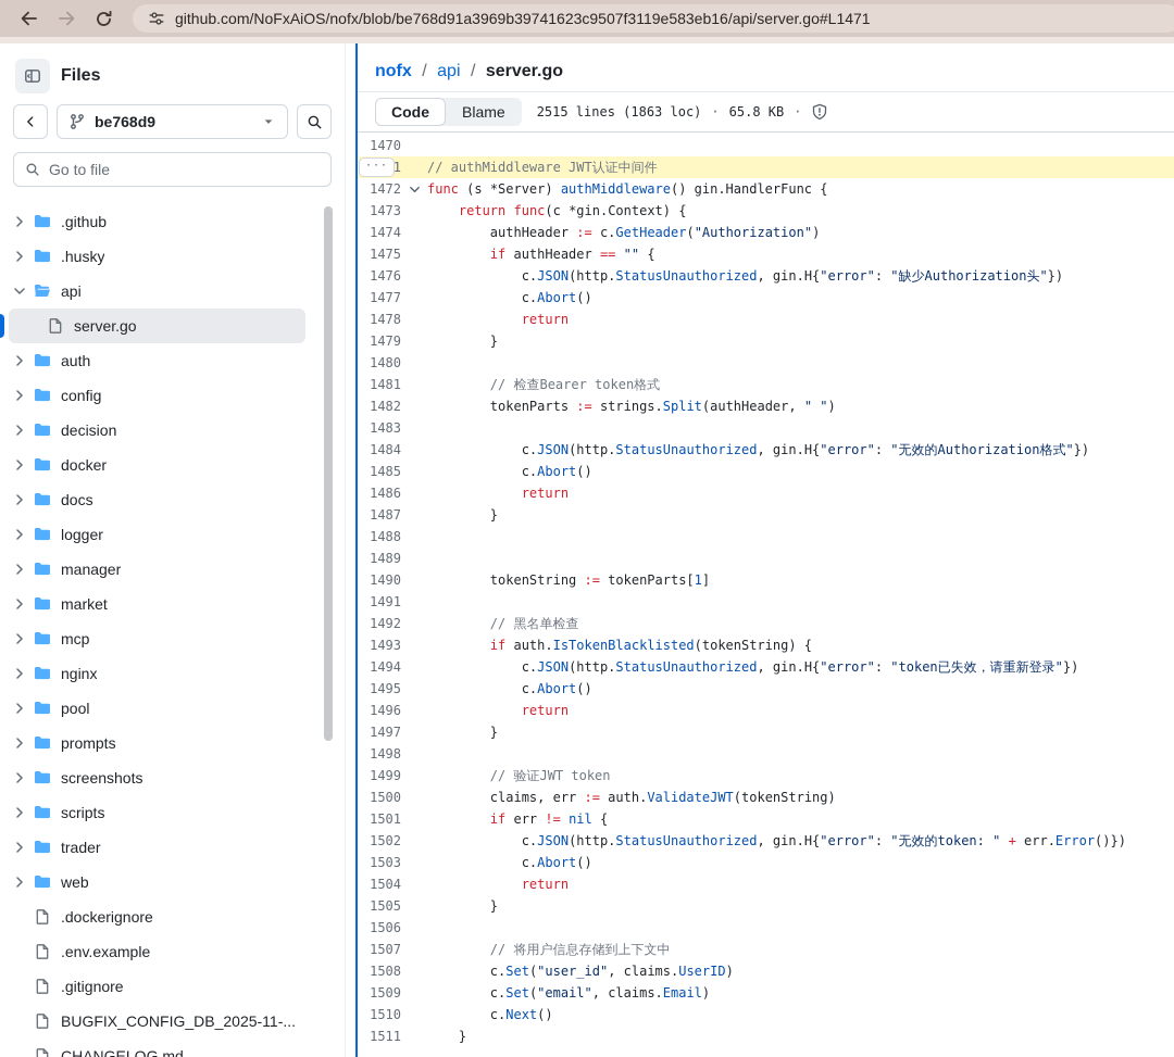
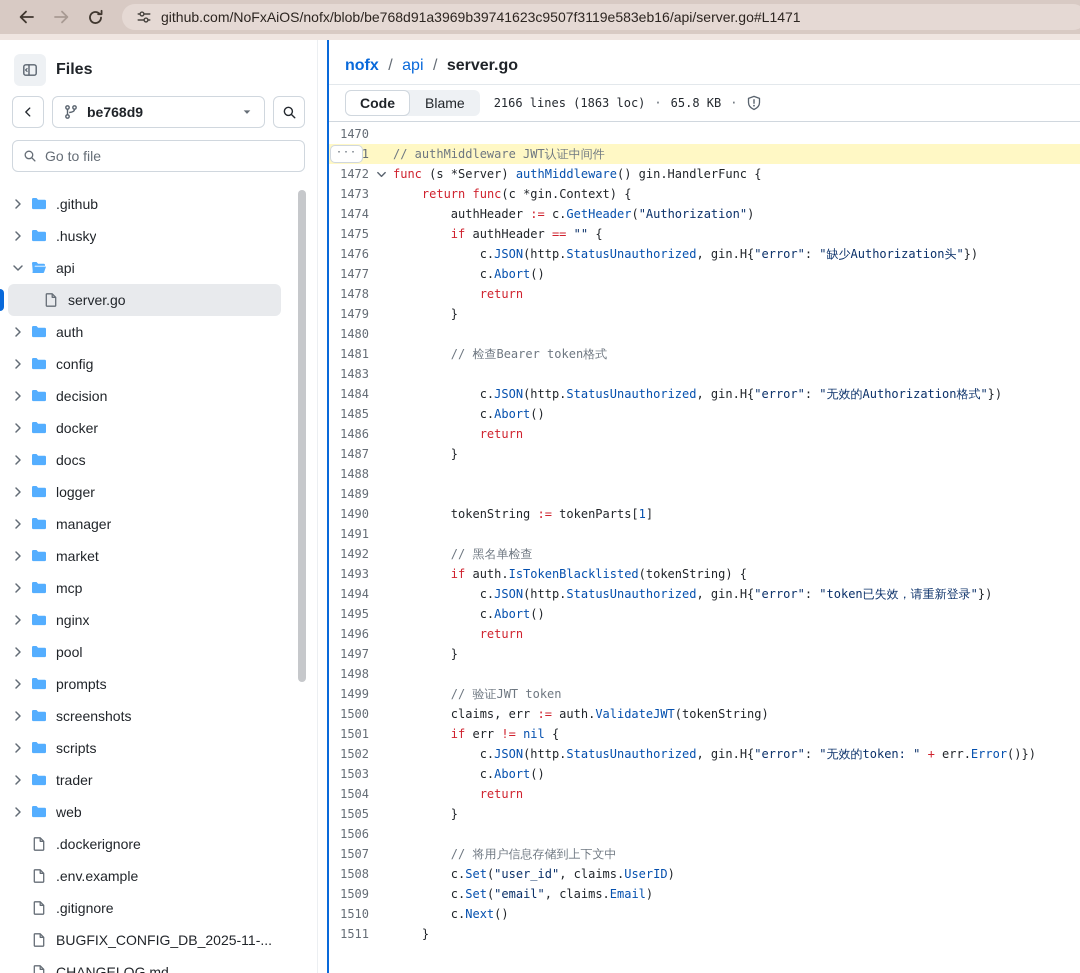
  github.com/NoFxAiOS/nofx/blob/be768d91a3969b39741623c9507f3119e583eb16/api/server.go#L1471
  Files
  be768d9
  Go to file
  .github
  .husky
  api
  server.go
  auth
  config
  decision
  docker
  docs
  logger
  manager
  market
  mcp
  nginx
  pool
  prompts
  screenshots
  scripts
  trader
  web
  .dockerignore
  .env.example
  .gitignore
  BUGFIX_CONFIG_DB_2025-11-...
  CHANGELOG.md
  nofx / api / server.go
  Code
  Blame
- 2515 lines (1863 loc)
+ 2166 lines (1863 loc)
  ·
  65.8 KB
  ·
  1470
  ···
  // authMiddleware JWT认证中间件
  1472
  func (s *Server) authMiddleware() gin.HandlerFunc {
  1473
  return func(c *gin.Context) {
  1474
  authHeader := c.GetHeader("Authorization")
  1475
  if authHeader == "" {
  1476
  c.JSON(http.StatusUnauthorized, gin.H{"error": "缺少Authorization头"})
  1477
  c.Abort()
  1478
  return
  1479
  }
  1480
  1481
  // 检查Bearer token格式
- 1482
- tokenParts := strings.Split(authHeader, " ")
  1483
  1484
  c.JSON(http.StatusUnauthorized, gin.H{"error": "无效的Authorization格式"})
  1485
  c.Abort()
  1486
  return
  1487
  }
  1488
  1489
  1490
  tokenString := tokenParts[1]
  1491
  1492
  // 黑名单检查
  1493
  if auth.IsTokenBlacklisted(tokenString) {
  1494
  c.JSON(http.StatusUnauthorized, gin.H{"error": "token已失效，请重新登录"})
  1495
  c.Abort()
  1496
  return
  1497
  }
  1498
  1499
  // 验证JWT token
  1500
  claims, err := auth.ValidateJWT(tokenString)
  1501
  if err != nil {
  1502
  c.JSON(http.StatusUnauthorized, gin.H{"error": "无效的token: " + err.Error()})
  1503
  c.Abort()
  1504
  return
  1505
  }
  1506
  1507
  // 将用户信息存储到上下文中
  1508
  c.Set("user_id", claims.UserID)
  1509
  c.Set("email", claims.Email)
  1510
  c.Next()
  1511
  }
